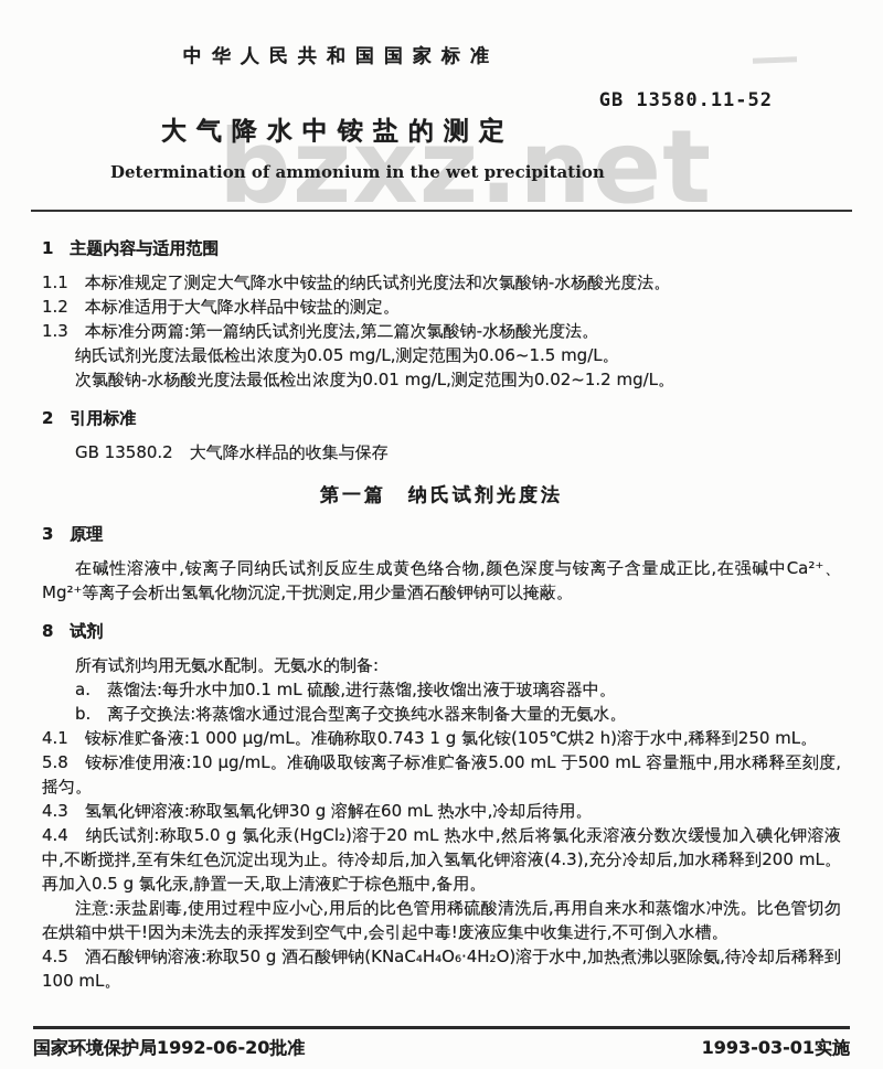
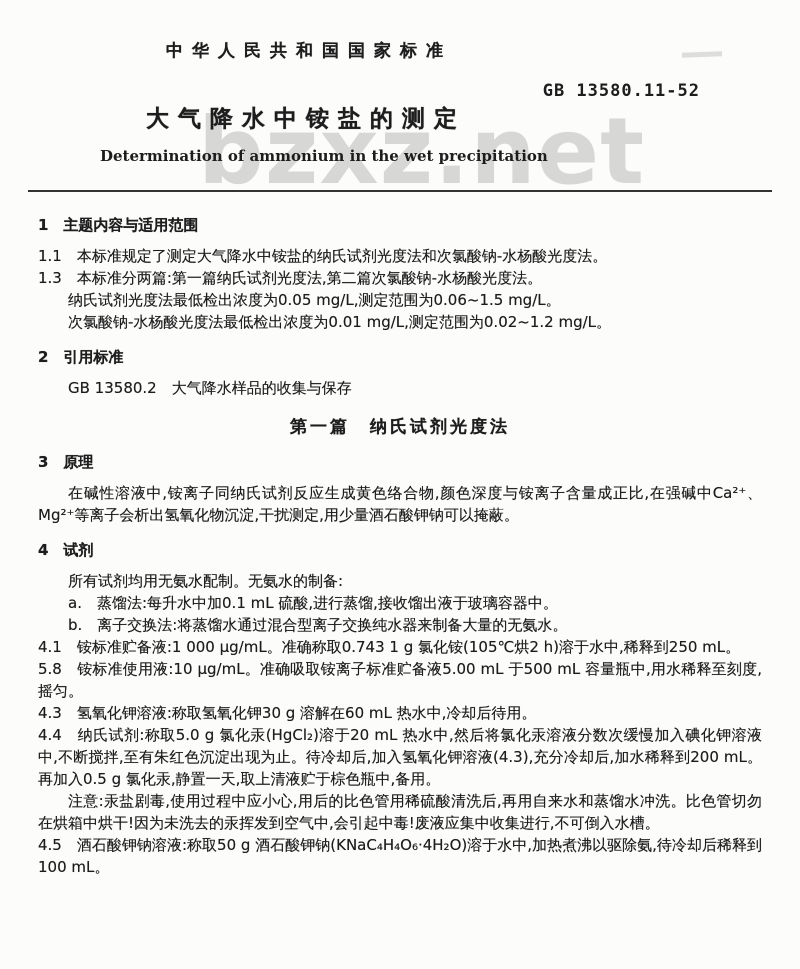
  bzxz.net
  中华人民共和国国家标准
  GB 13580.11-52
  大气降水中铵盐的测定
  Determination of ammonium in the wet precipitation
  1 主题内容与适用范围
  1.1 本标准规定了测定大气降水中铵盐的纳氏试剂光度法和次氯酸钠-水杨酸光度法。
- 1.2 本标准适用于大气降水样品中铵盐的测定。
  1.3 本标准分两篇:第一篇纳氏试剂光度法,第二篇次氯酸钠-水杨酸光度法。
  纳氏试剂光度法最低检出浓度为0.05 mg/L,测定范围为0.06~1.5 mg/L。
  次氯酸钠-水杨酸光度法最低检出浓度为0.01 mg/L,测定范围为0.02~1.2 mg/L。
  2 引用标准
  GB 13580.2 大气降水样品的收集与保存
  第一篇 纳氏试剂光度法
  3 原理
  在碱性溶液中,铵离子同纳氏试剂反应生成黄色络合物,颜色深度与铵离子含量成正比,在强碱中Ca²⁺、Mg²⁺等离子会析出氢氧化物沉淀,干扰测定,用少量酒石酸钾钠可以掩蔽。
- 8 试剂
+ 4 试剂
  所有试剂均用无氨水配制。无氨水的制备:
  a. 蒸馏法:每升水中加0.1 mL 硫酸,进行蒸馏,接收馏出液于玻璃容器中。
  b. 离子交换法:将蒸馏水通过混合型离子交换纯水器来制备大量的无氨水。
  4.1 铵标准贮备液:1 000 μg/mL。准确称取0.743 1 g 氯化铵(105℃烘2 h)溶于水中,稀释到250 mL。
  5.8 铵标准使用液:10 μg/mL。准确吸取铵离子标准贮备液5.00 mL 于500 mL 容量瓶中,用水稀释至刻度,摇匀。
  4.3 氢氧化钾溶液:称取氢氧化钾30 g 溶解在60 mL 热水中,冷却后待用。
  4.4 纳氏试剂:称取5.0 g 氯化汞(HgCl₂)溶于20 mL 热水中,然后将氯化汞溶液分数次缓慢加入碘化钾溶液中,不断搅拌,至有朱红色沉淀出现为止。待冷却后,加入氢氧化钾溶液(4.3),充分冷却后,加水稀释到200 mL。再加入0.5 g 氯化汞,静置一天,取上清液贮于棕色瓶中,备用。
  注意:汞盐剧毒,使用过程中应小心,用后的比色管用稀硫酸清洗后,再用自来水和蒸馏水冲洗。比色管切勿在烘箱中烘干!因为未洗去的汞挥发到空气中,会引起中毒!废液应集中收集进行,不可倒入水槽。
  4.5 酒石酸钾钠溶液:称取50 g 酒石酸钾钠(KNaC₄H₄O₆·4H₂O)溶于水中,加热煮沸以驱除氨,待冷却后稀释到100 mL。
- 国家环境保护局1992-06-20批准
- 1993-03-01实施
